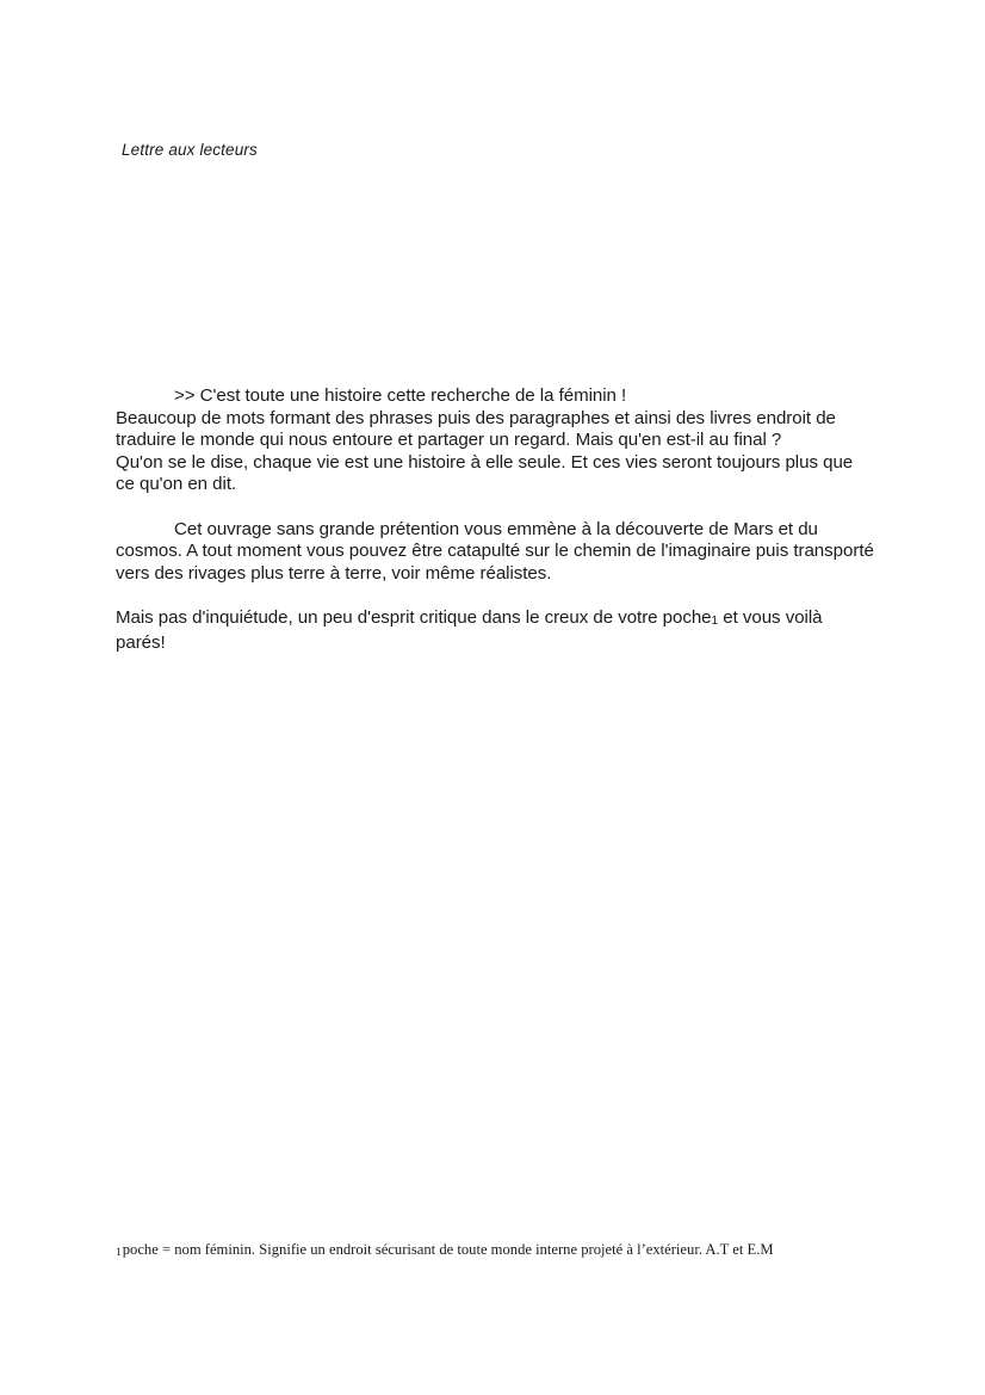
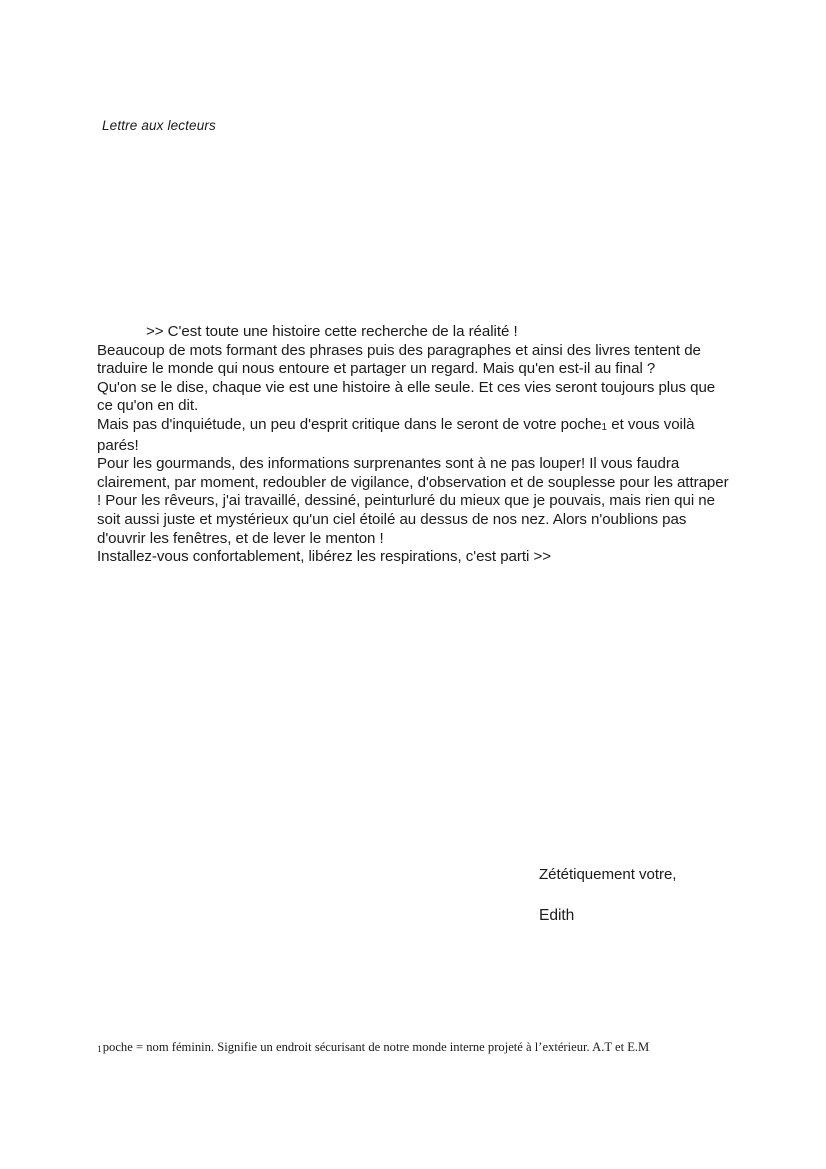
  Lettre aux lecteurs
- >> C'est toute une histoire cette recherche de la féminin !
+ >> C'est toute une histoire cette recherche de la réalité !
- Beaucoup de mots formant des phrases puis des paragraphes et ainsi des livres endroit de traduire le monde qui nous entoure et partager un regard. Mais qu'en est-il au final ?
+ Beaucoup de mots formant des phrases puis des paragraphes et ainsi des livres tentent de traduire le monde qui nous entoure et partager un regard. Mais qu'en est-il au final ?
  Qu'on se le dise, chaque vie est une histoire à elle seule. Et ces vies seront toujours plus que ce qu'on en dit.
- Cet ouvrage sans grande prétention vous emmène à la découverte de Mars et du cosmos. A tout moment vous pouvez être catapulté sur le chemin de l'imaginaire puis transporté vers des rivages plus terre à terre, voir même réalistes.
- Mais pas d'inquiétude, un peu d'esprit critique dans le creux de votre poche1 et vous voilà parés!
+ Mais pas d'inquiétude, un peu d'esprit critique dans le seront de votre poche1 et vous voilà parés!
+ Pour les gourmands, des informations surprenantes sont à ne pas louper! Il vous faudra clairement, par moment, redoubler de vigilance, d'observation et de souplesse pour les attraper ! Pour les rêveurs, j'ai travaillé, dessiné, peinturluré du mieux que je pouvais, mais rien qui ne soit aussi juste et mystérieux qu'un ciel étoilé au dessus de nos nez. Alors n'oublions pas d'ouvrir les fenêtres, et de lever le menton !
+ Installez-vous confortablement, libérez les respirations, c'est parti >>
+ Zététiquement votre,
+ Edith
- 1poche = nom féminin. Signifie un endroit sécurisant de toute monde interne projeté à l’extérieur. A.T et E.M
+ 1poche = nom féminin. Signifie un endroit sécurisant de notre monde interne projeté à l’extérieur. A.T et E.M
